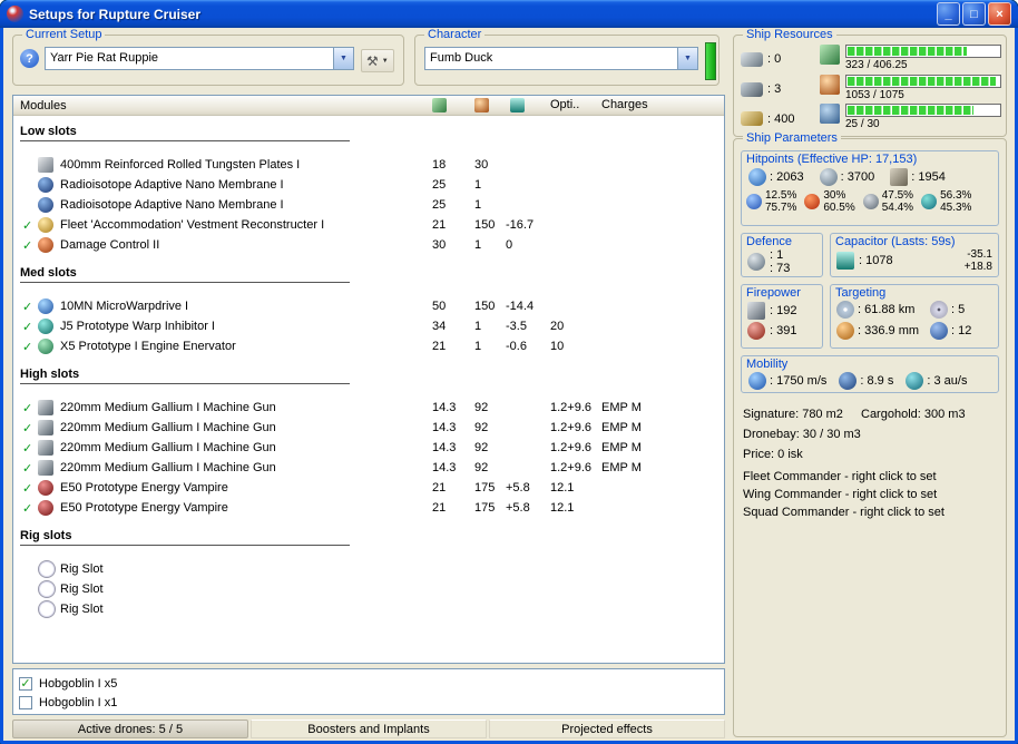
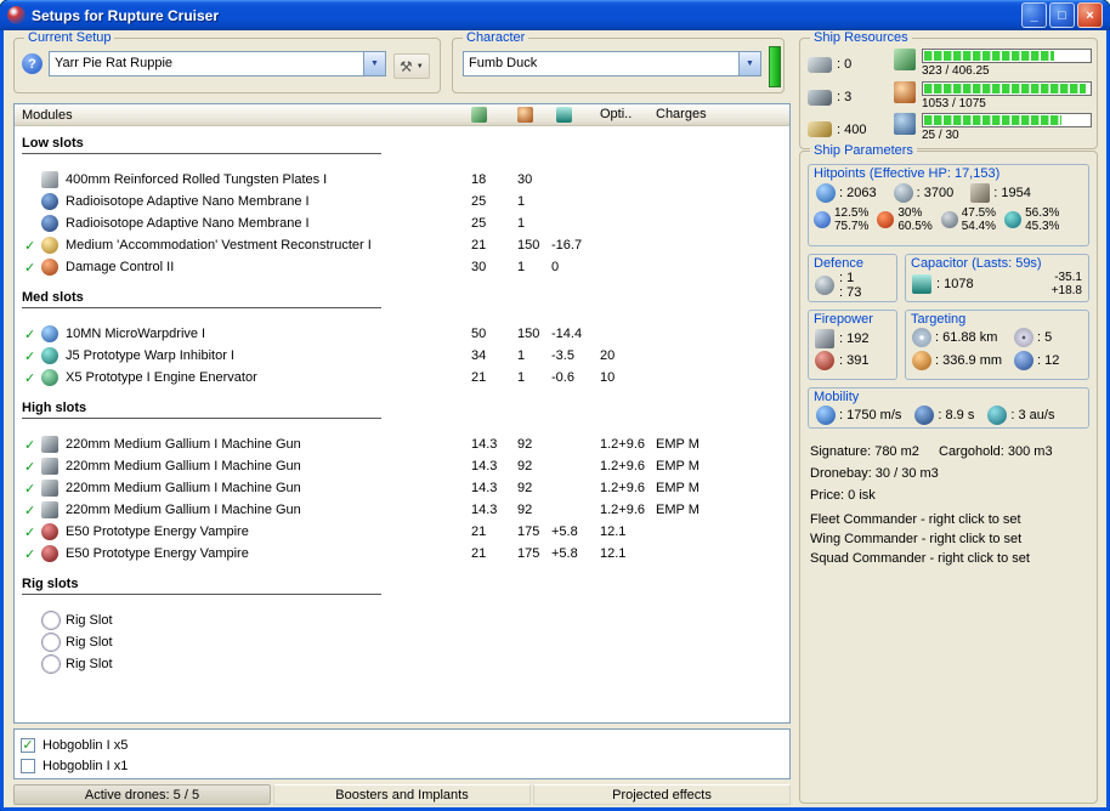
  Setups for Rupture Cruiser
  _
  □
  ×
  Current Setup
  ?
  Yarr Pie Rat Ruppie
  ⚒
  Character
  Fumb Duck
  Ship Resources
  0
  3
  400
  323 / 406.25
  1053 / 1075
  25 / 30
  Modules
  Opti..
  Charges
  Low slots
  400mm Reinforced Rolled Tungsten Plates I
  18
  30
  Radioisotope Adaptive Nano Membrane I
  25
  1
  Radioisotope Adaptive Nano Membrane I
  25
  1
  ✓
- Fleet 'Accommodation' Vestment Reconstructer I
+ Medium 'Accommodation' Vestment Reconstructer I
  21
  150
  -16.7
  ✓
  Damage Control II
  30
  1
  0
  Med slots
  ✓
  10MN MicroWarpdrive I
  50
  150
  -14.4
  ✓
  J5 Prototype Warp Inhibitor I
  34
  1
  -3.5
  20
  ✓
  X5 Prototype I Engine Enervator
  21
  1
  -0.6
  10
  High slots
  ✓
  220mm Medium Gallium I Machine Gun
  14.3
  92
  1.2+9.6
  EMP M
  ✓
  220mm Medium Gallium I Machine Gun
  14.3
  92
  1.2+9.6
  EMP M
  ✓
  220mm Medium Gallium I Machine Gun
  14.3
  92
  1.2+9.6
  EMP M
  ✓
  220mm Medium Gallium I Machine Gun
  14.3
  92
  1.2+9.6
  EMP M
  ✓
  E50 Prototype Energy Vampire
  21
  175
  +5.8
  12.1
  ✓
  E50 Prototype Energy Vampire
  21
  175
  +5.8
  12.1
  Rig slots
  Rig Slot
  Rig Slot
  Rig Slot
  ✓
  Hobgoblin I x5
  Hobgoblin I x1
  Active drones: 5 / 5
  Boosters and Implants
  Projected effects
  Ship Parameters
  Hitpoints (Effective HP: 17,153)
  2063
  3700
  1954
  12.5%
  75.7%
  30%
  60.5%
  47.5%
  54.4%
  56.3%
  45.3%
  Defence
  1
  73
  Capacitor (Lasts: 59s)
  1078
  -35.1
  +18.8
  Firepower
  192
  391
  Targeting
  61.88 km
  5
  336.9 mm
  12
  Mobility
  1750 m/s
  8.9 s
  3 au/s
  Signature: 780 m2
  Cargohold: 300 m3
  Dronebay: 30 / 30 m3
  Price: 0 isk
  Fleet Commander - right click to set
  Wing Commander - right click to set
  Squad Commander - right click to set
